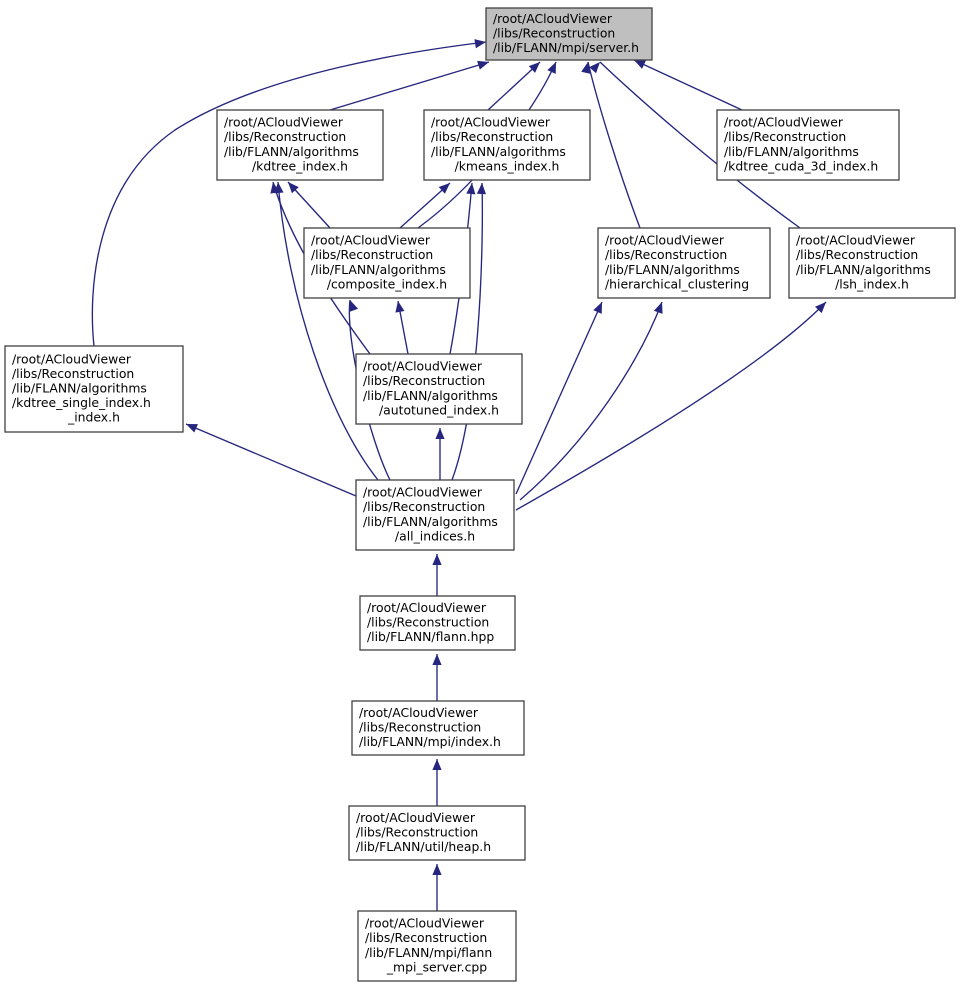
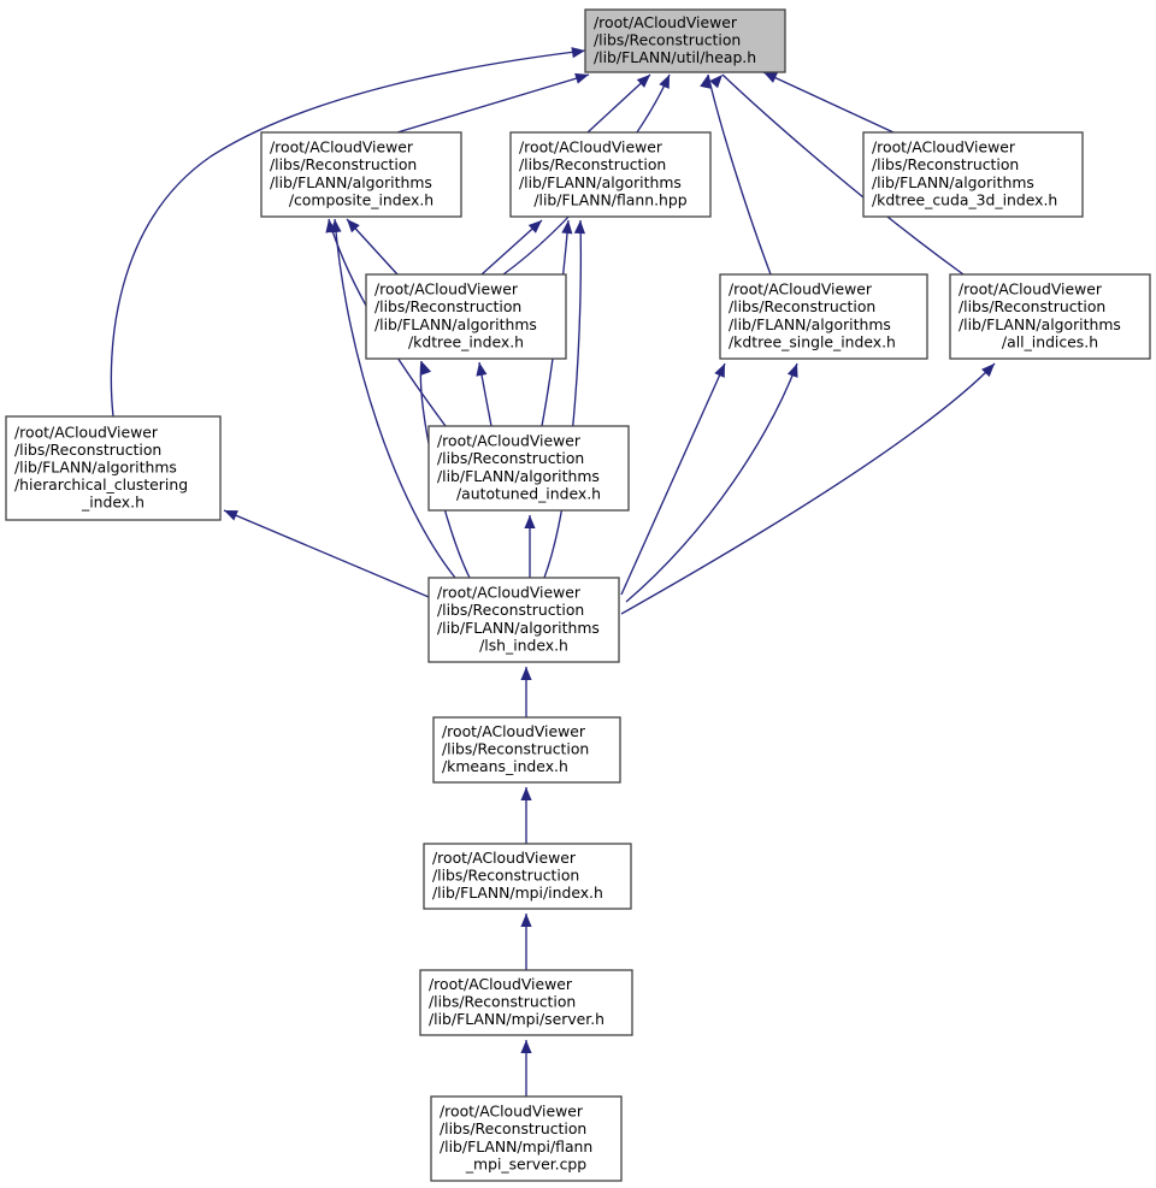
  /root/ACloudViewer
  /libs/Reconstruction
- /lib/FLANN/mpi/server.h
+ /lib/FLANN/util/heap.h
  /root/ACloudViewer
  /libs/Reconstruction
  /lib/FLANN/algorithms
- /kdtree_index.h
+ /composite_index.h
  /root/ACloudViewer
  /libs/Reconstruction
  /lib/FLANN/algorithms
- /kmeans_index.h
+ /lib/FLANN/flann.hpp
  /root/ACloudViewer
  /libs/Reconstruction
  /lib/FLANN/algorithms
  /kdtree_cuda_3d_index.h
  /root/ACloudViewer
  /libs/Reconstruction
  /lib/FLANN/algorithms
- /composite_index.h
+ /kdtree_index.h
  /root/ACloudViewer
  /libs/Reconstruction
  /lib/FLANN/algorithms
- /hierarchical_clustering
+ /kdtree_single_index.h
  /root/ACloudViewer
  /libs/Reconstruction
  /lib/FLANN/algorithms
- /lsh_index.h
+ /all_indices.h
  /root/ACloudViewer
  /libs/Reconstruction
  /lib/FLANN/algorithms
- /kdtree_single_index.h
+ /hierarchical_clustering
  _index.h
  /root/ACloudViewer
  /libs/Reconstruction
  /lib/FLANN/algorithms
  /autotuned_index.h
  /root/ACloudViewer
  /libs/Reconstruction
  /lib/FLANN/algorithms
- /all_indices.h
+ /lsh_index.h
  /root/ACloudViewer
  /libs/Reconstruction
- /lib/FLANN/flann.hpp
+ /kmeans_index.h
  /root/ACloudViewer
  /libs/Reconstruction
  /lib/FLANN/mpi/index.h
  /root/ACloudViewer
  /libs/Reconstruction
- /lib/FLANN/util/heap.h
+ /lib/FLANN/mpi/server.h
  /root/ACloudViewer
  /libs/Reconstruction
  /lib/FLANN/mpi/flann
  _mpi_server.cpp
